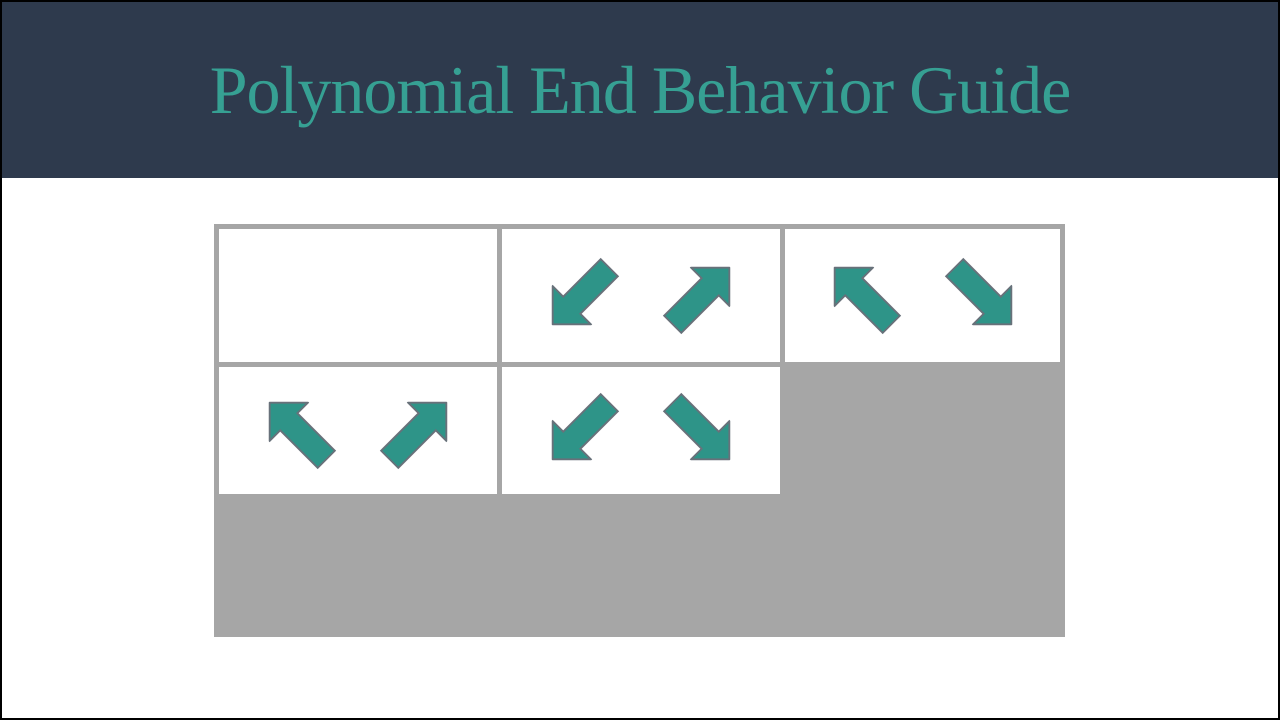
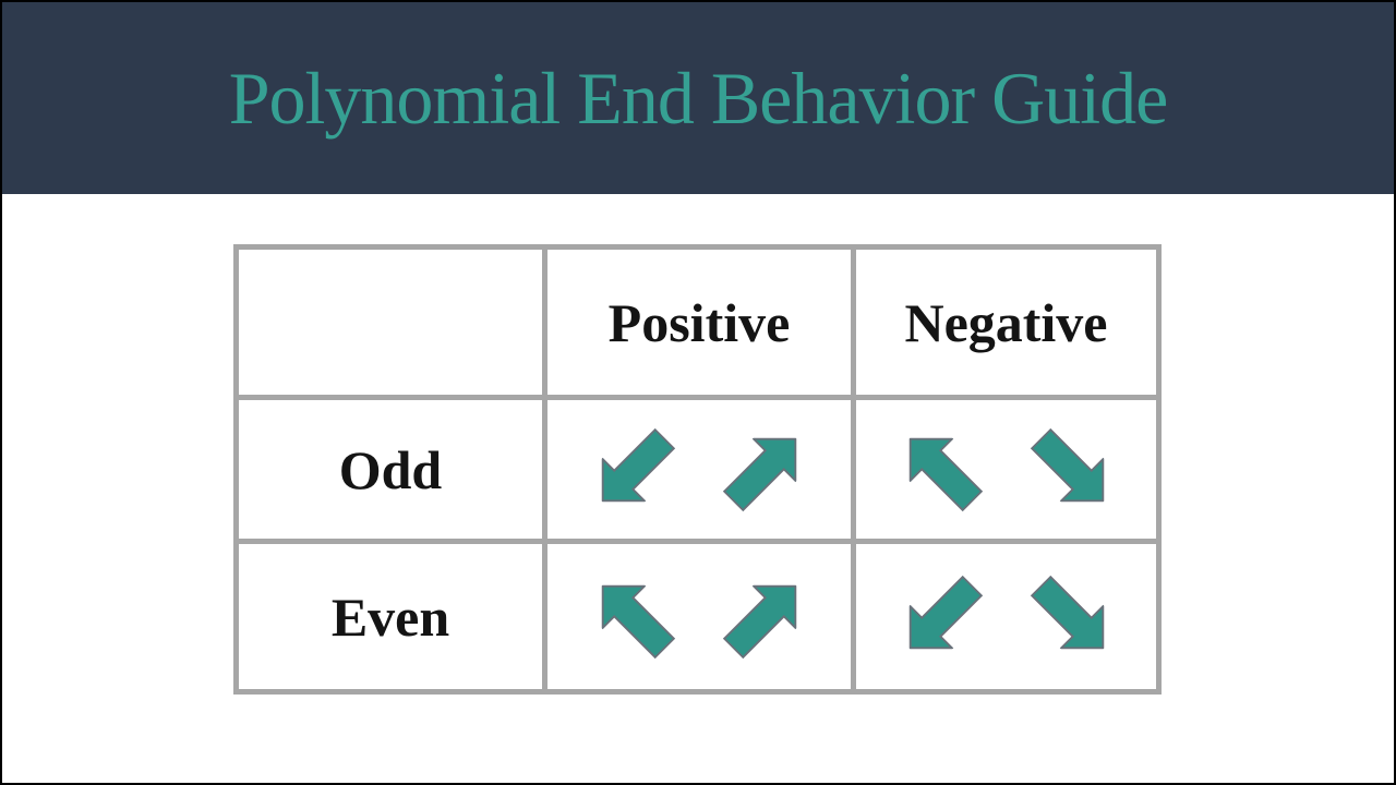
  Polynomial End Behavior Guide
+ Positive
+ Negative
+ Odd
+ Even
